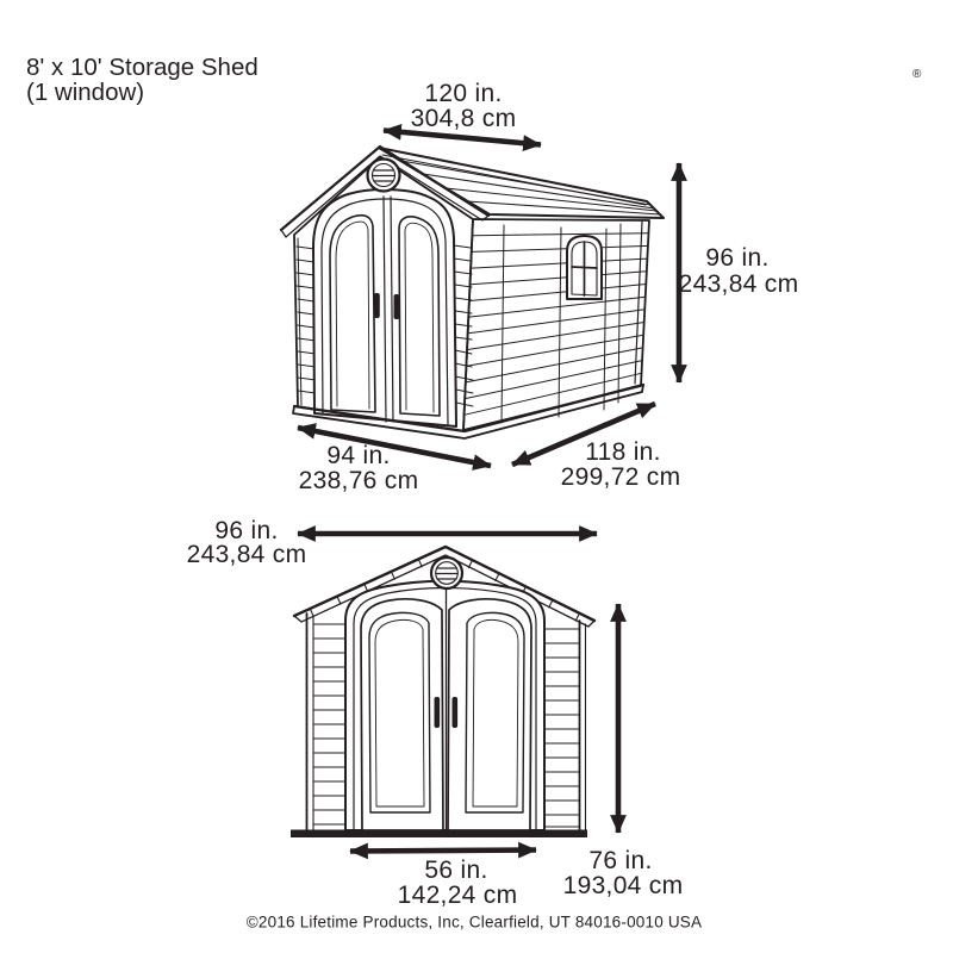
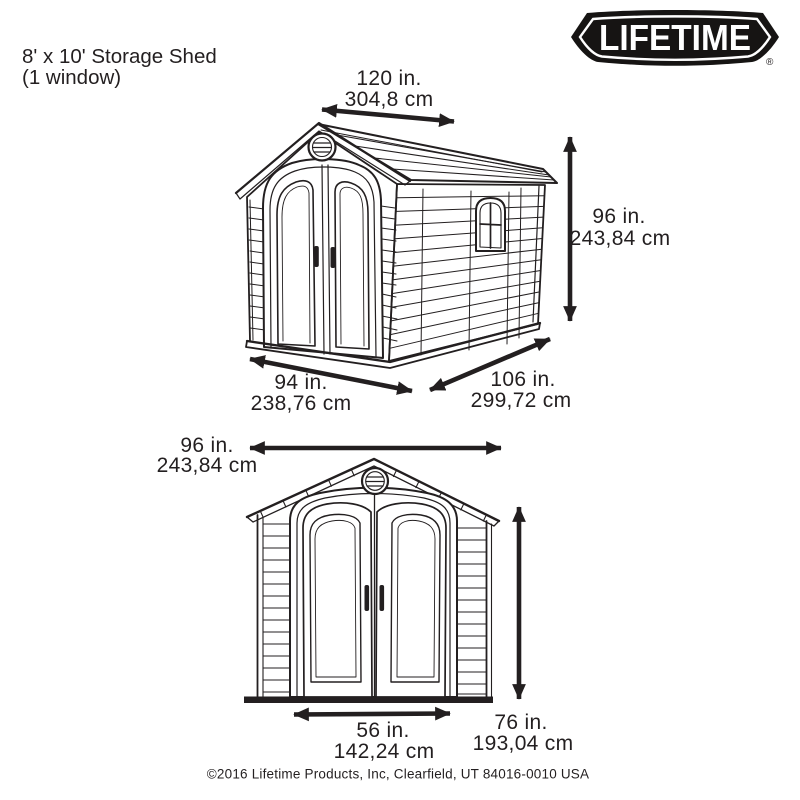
  8' x 10' Storage Shed
  (1 window)
+ LIFETIME
  120 in.
  304,8 cm
  96 in.
  243,84 cm
  94 in.
  238,76 cm
- 118 in.
+ 106 in.
  299,72 cm
  96 in.
  243,84 cm
  76 in.
  193,04 cm
  56 in.
  142,24 cm
  ®
  ©2016 Lifetime Products, Inc, Clearfield, UT 84016-0010 USA
